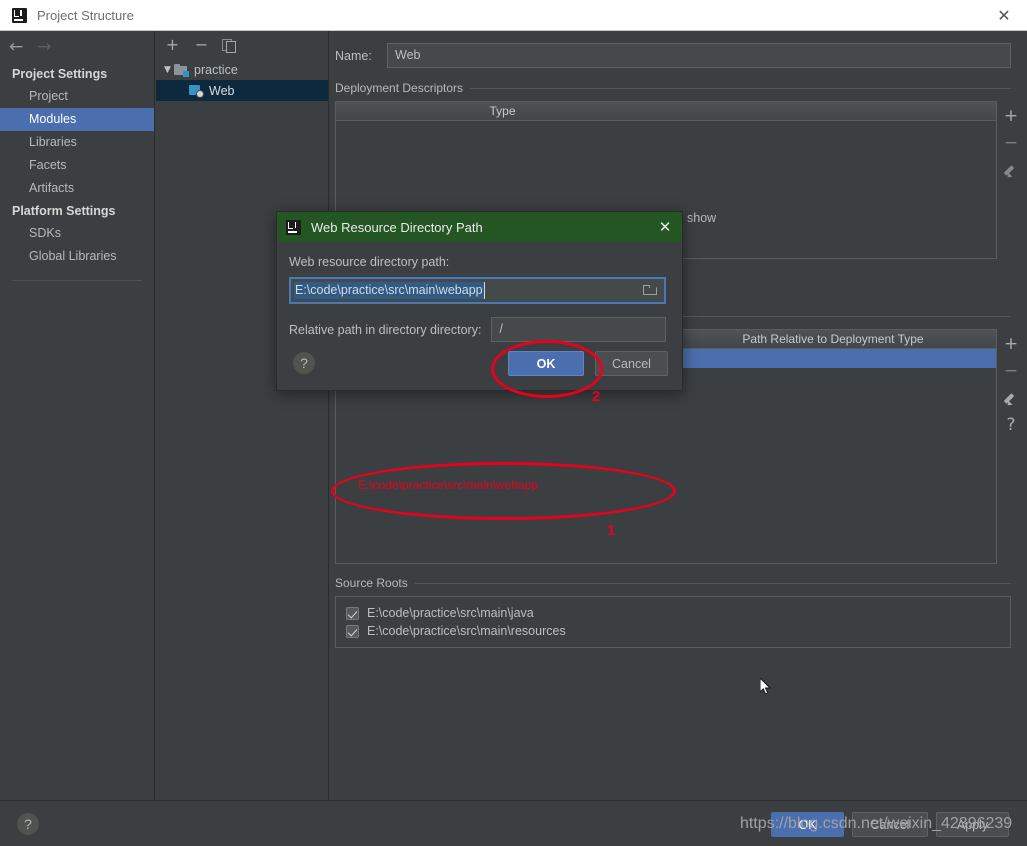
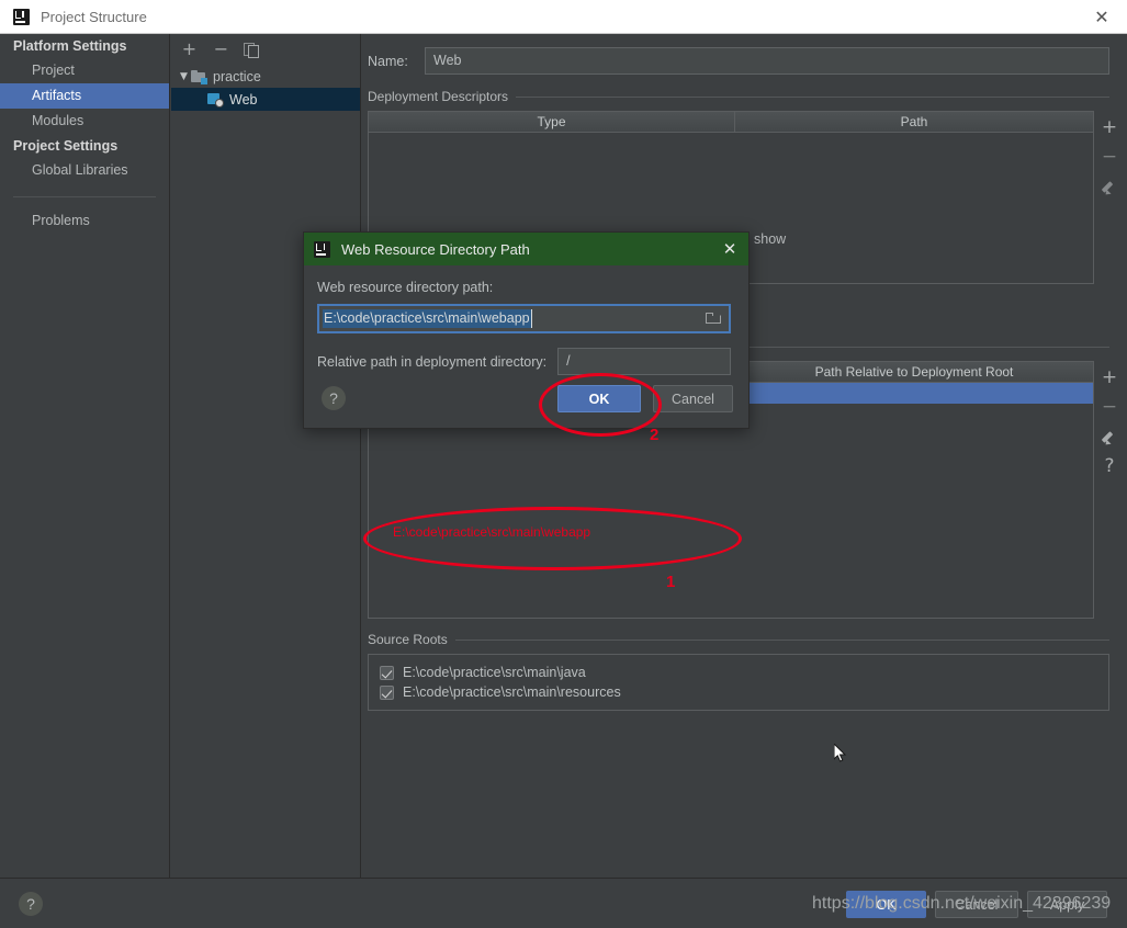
  Project Structure
  ✕
- ←
- →
- Project Settings
+ Platform Settings
  Project
- Modules
+ Artifacts
- Libraries
- Facets
- Artifacts
+ Modules
- Platform Settings
+ Project Settings
- SDKs
  Global Libraries
+ Problems
  +
  −
  ▼
  practice
  Web
  Name:
  Web
  Deployment Descriptors
  Type
+ Path
  +
  −
- Path Relative to Deployment Type
+ Path Relative to Deployment Root
  +
  −
  ?
  Source Roots
  E:\code\practice\src\main\java
  E:\code\practice\src\main\resources
  show
  ?
  OK
  Cancel
  Apply
  Web Resource Directory Path
  ✕
  Web resource directory path:
  E:\code\practice\src\main\webapp
- Relative path in directory directory:
+ Relative path in deployment directory:
  /
  ?
  OK
  Cancel
  2
  1
  E:\code\practice\src\main\webapp
  https://blog.csdn.net/weixin_42396239
